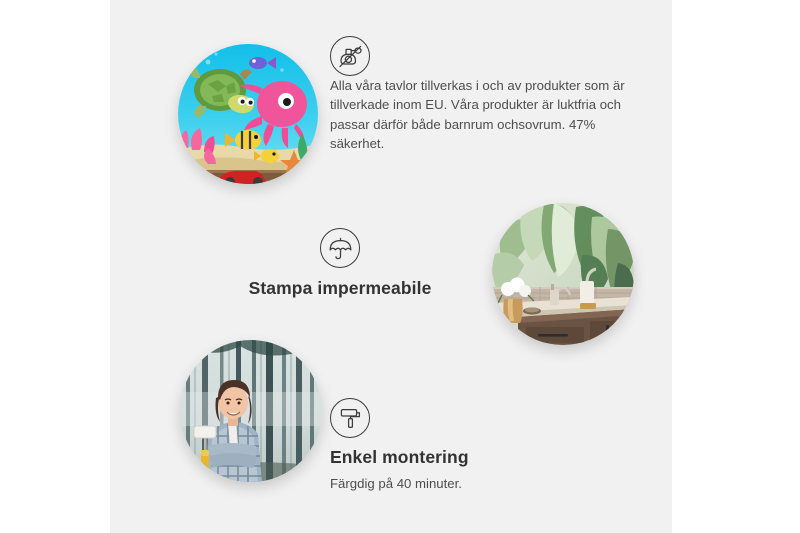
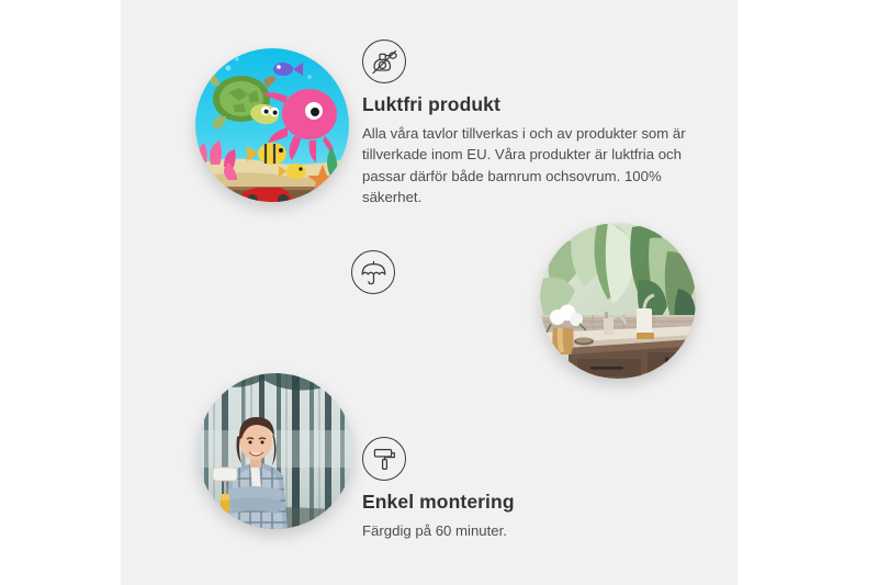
+ Luktfri produkt
- Alla våra tavlor tillverkas i och av produkter som är tillverkade inom EU. Våra produkter är luktfria och passar därför både barnrum ochsovrum. 47% säkerhet.
+ Alla våra tavlor tillverkas i och av produkter som är tillverkade inom EU. Våra produkter är luktfria och passar därför både barnrum ochsovrum. 100% säkerhet.
- Stampa impermeabile
  Enkel montering
- Färgdig på 40 minuter.
+ Färgdig på 60 minuter.
